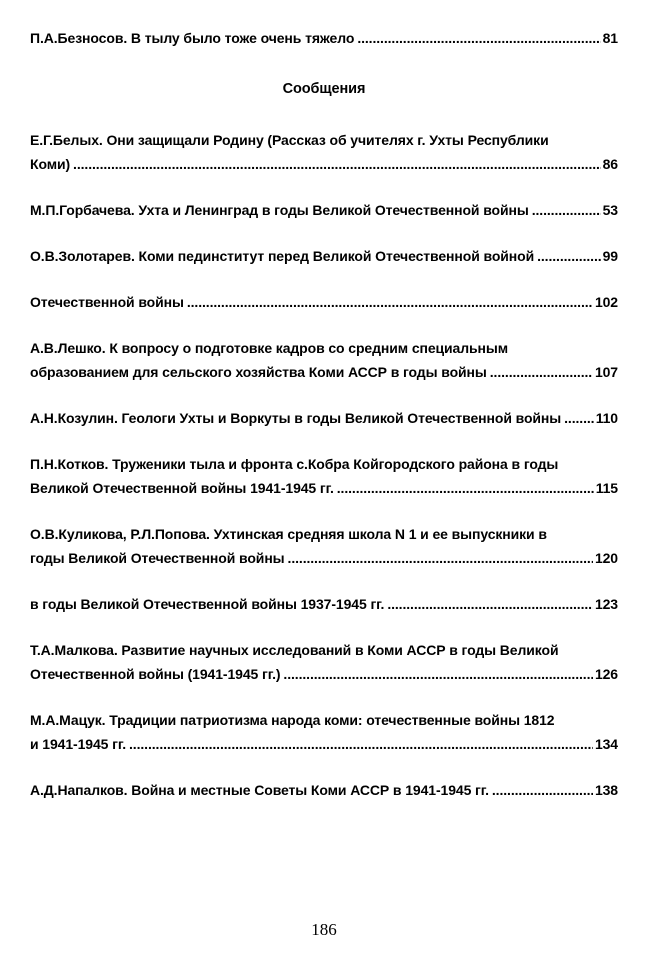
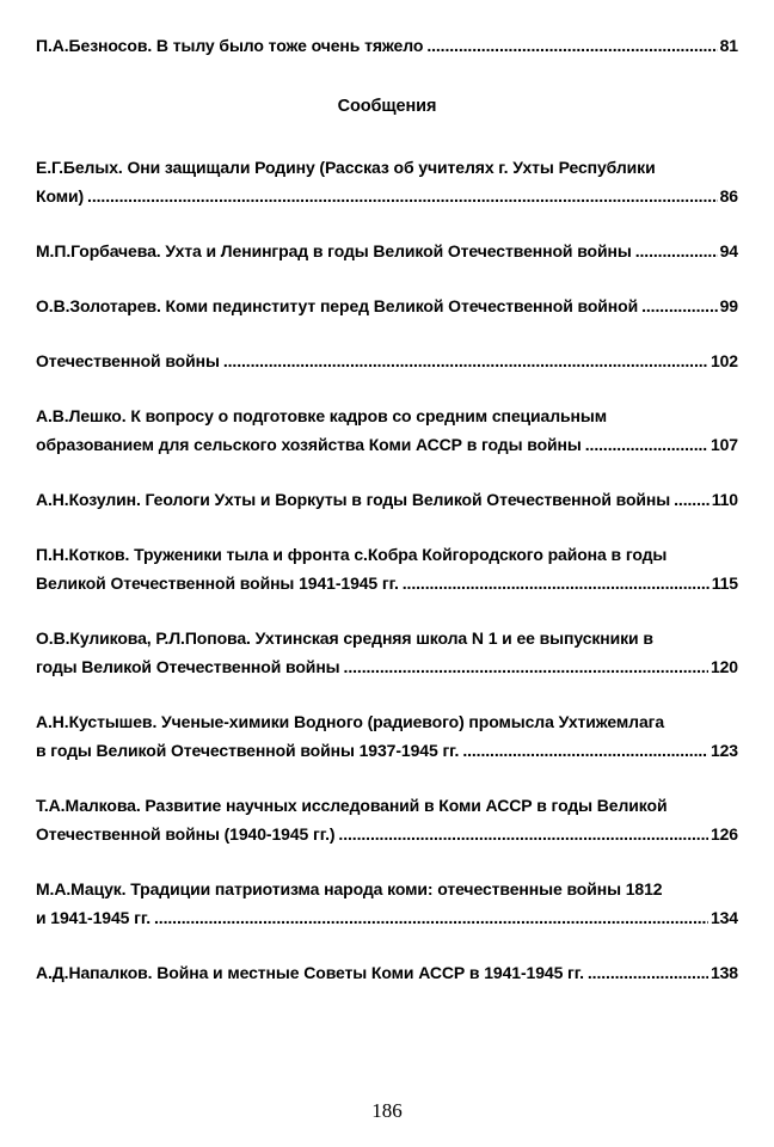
  П.А.Безносов. В тылу было тоже очень тяжело
  81
  Сообщения
  Е.Г.Белых. Они защищали Родину (Рассказ об учителях г. Ухты Республики
  Коми)
  86
  М.П.Горбачева. Ухта и Ленинград в годы Великой Отечественной войны
- 53
+ 94
  О.В.Золотарев. Коми пединститут перед Великой Отечественной войной
  99
  Отечественной войны
  102
  А.В.Лешко. К вопросу о подготовке кадров со средним специальным
  образованием для сельского хозяйства Коми АССР в годы войны
  107
  А.Н.Козулин. Геологи Ухты и Воркуты в годы Великой Отечественной войны
  110
  П.Н.Котков. Труженики тыла и фронта с.Кобра Койгородского района в годы
  Великой Отечественной войны 1941-1945 гг.
  115
  О.В.Куликова, Р.Л.Попова. Ухтинская средняя школа N 1 и ее выпускники в
  годы Великой Отечественной войны
  120
+ А.Н.Кустышев. Ученые-химики Водного (радиевого) промысла Ухтижемлага
  в годы Великой Отечественной войны 1937-1945 гг.
  123
  Т.А.Малкова. Развитие научных исследований в Коми АССР в годы Великой
- Отечественной войны (1941-1945 гг.)
+ Отечественной войны (1940-1945 гг.)
  126
  М.А.Мацук. Традиции патриотизма народа коми: отечественные войны 1812
  и 1941-1945 гг.
  134
  А.Д.Напалков. Война и местные Советы Коми АССР в 1941-1945 гг.
  138
  186
